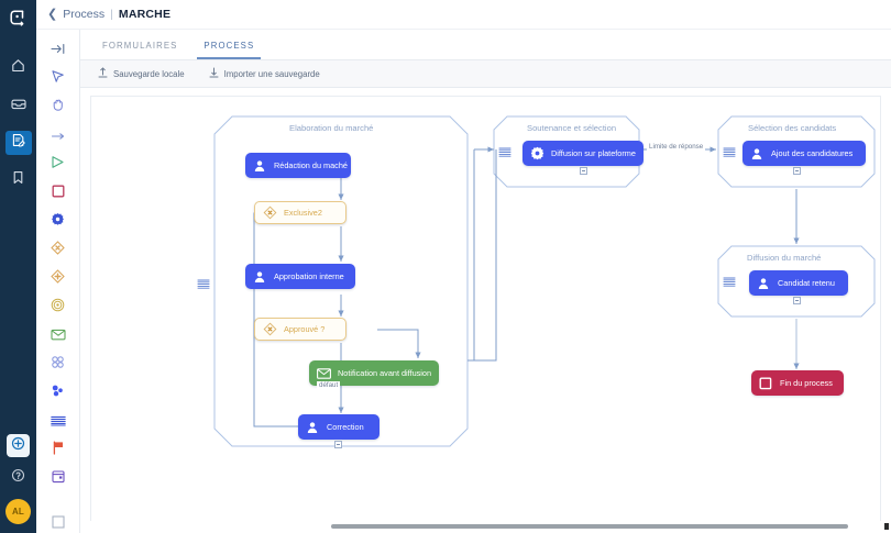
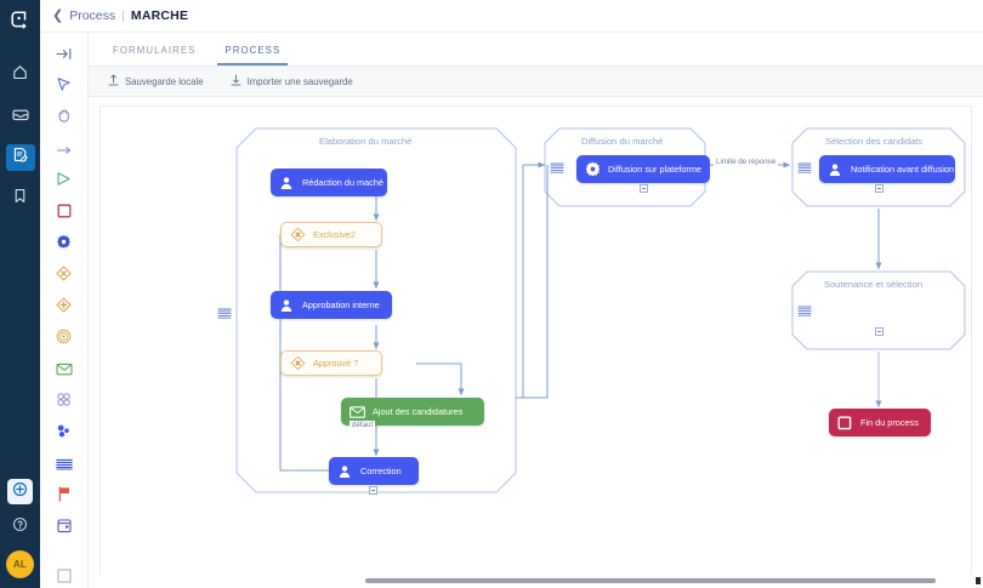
  AL
  ❮
  Process
  |
  MARCHE
  FORMULAIRES
  PROCESS
  Sauvegarde locale
  Importer une sauvegarde
  Elaboration du marché
- Soutenance et sélection
+ Diffusion du marché
  Sélection des candidats
- Diffusion du marché
+ Soutenance et sélection
  Rédaction du maché
  Exclusive2
  Approbation interne
  Approuvé ?
- Notification avant diffusion
+ Ajout des candidatures
  Correction
  Diffusion sur plateforme
- Ajout des candidatures
+ Notification avant diffusion
- Candidat retenu
  Fin du process
